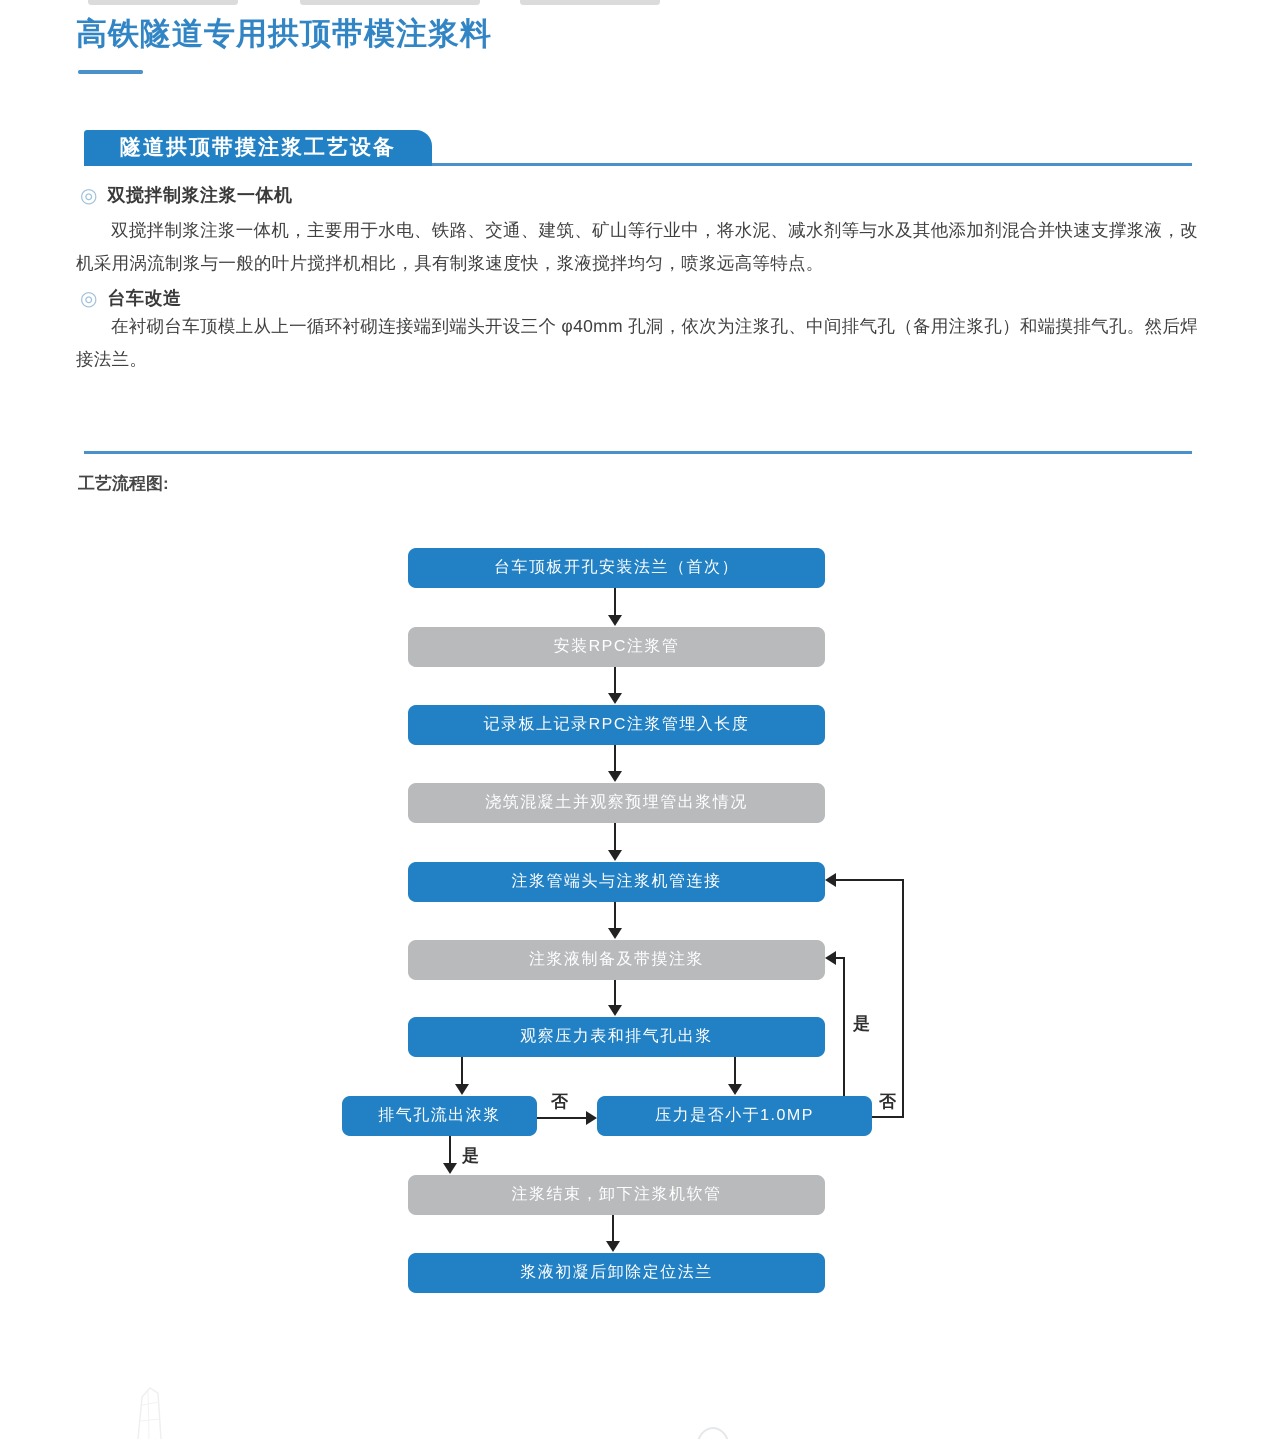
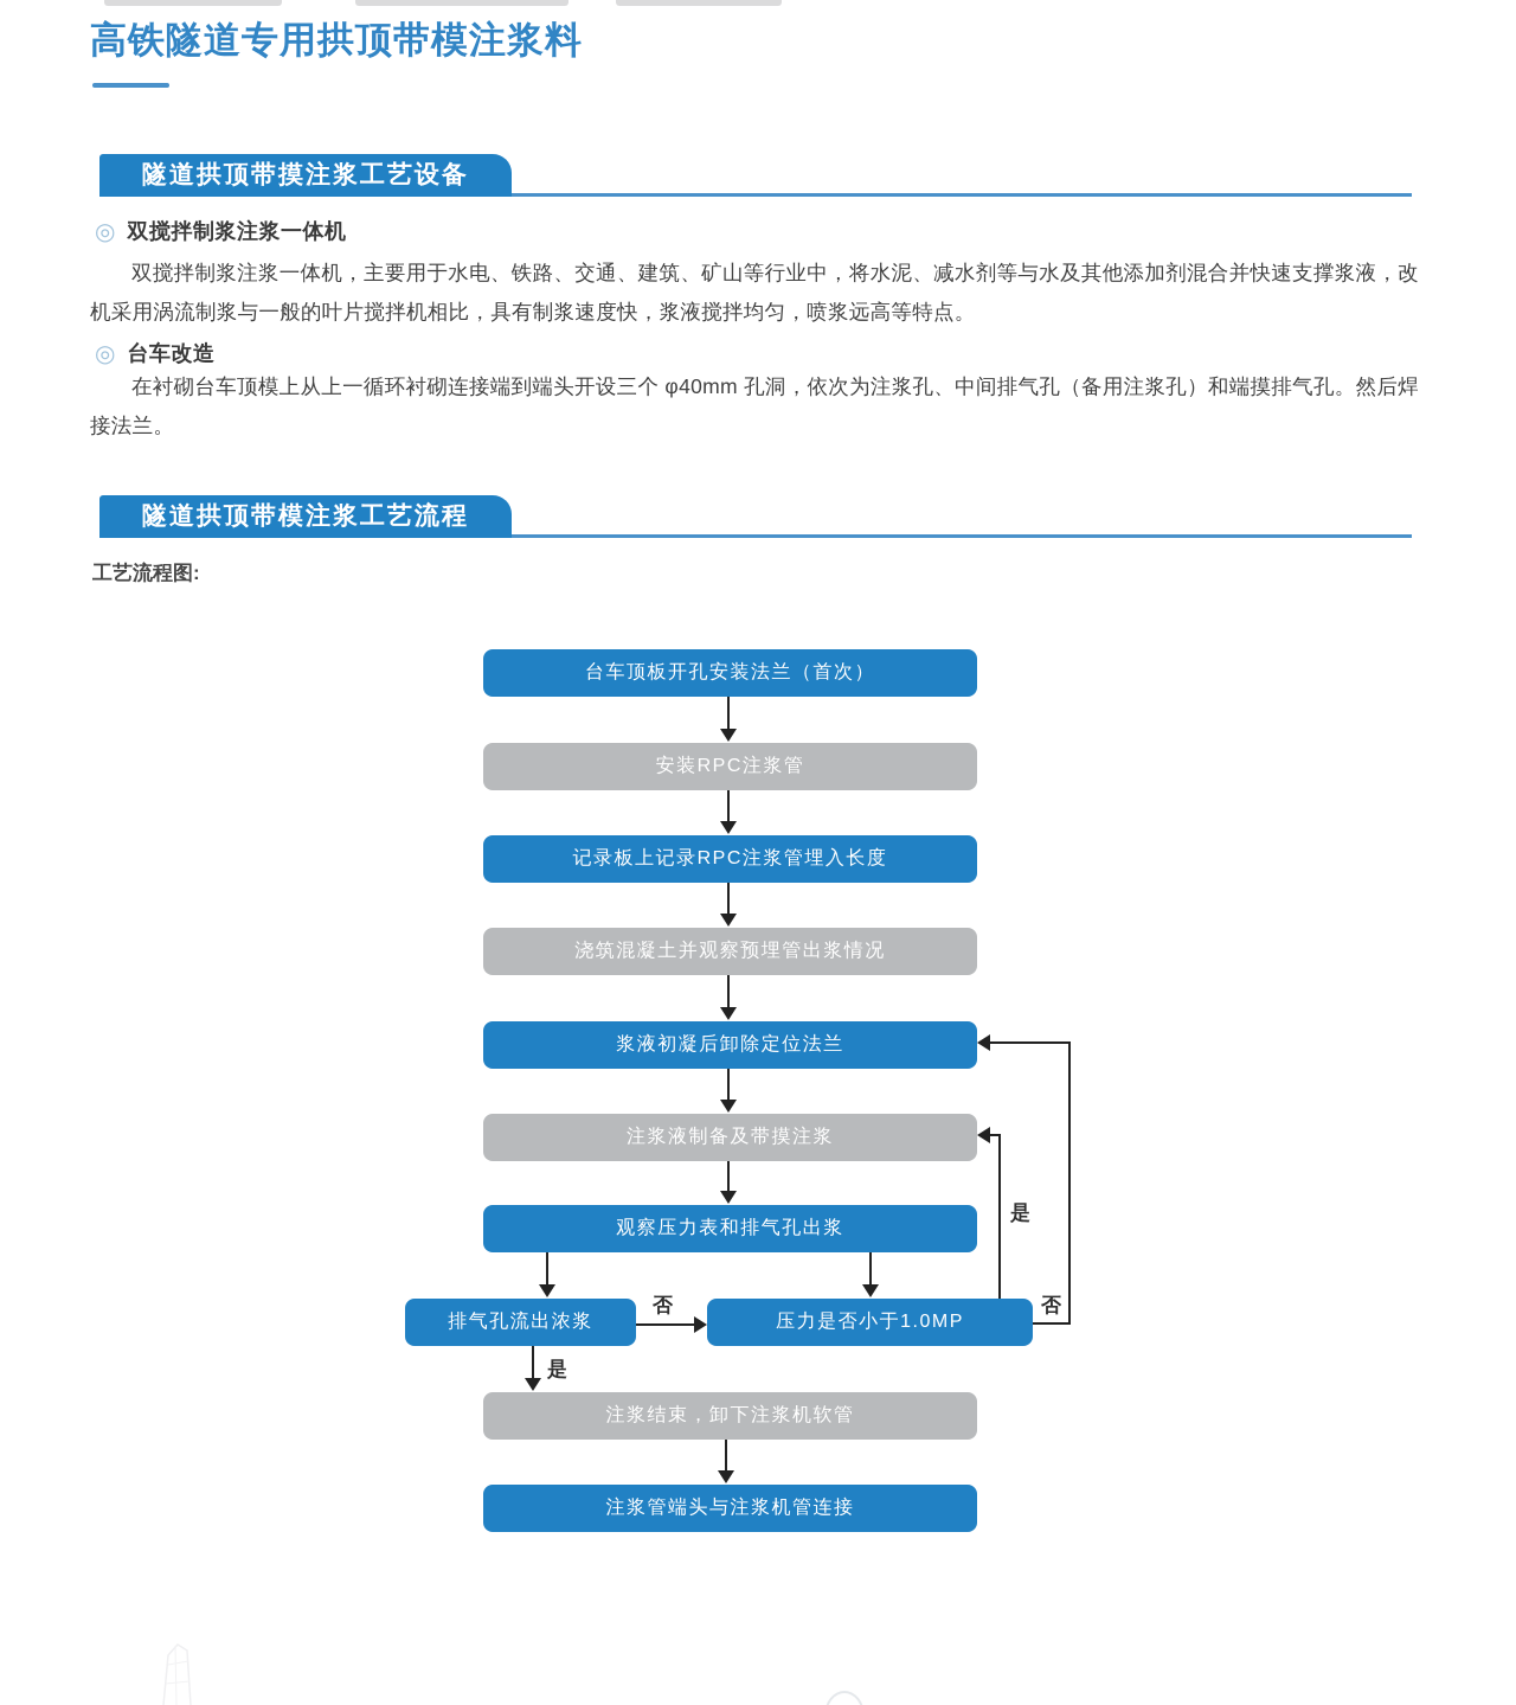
  高铁隧道专用拱顶带模注浆料
  隧道拱顶带摸注浆工艺设备
  ◎
  双搅拌制浆注浆一体机
  双搅拌制浆注浆一体机，主要用于水电、铁路、交通、建筑、矿山等行业中，将水泥、减水剂等与水及其他添加剂混合并快速支撑浆液，改机采用涡流制浆与一般的叶片搅拌机相比，具有制浆速度快，浆液搅拌均匀，喷浆远高等特点。
  ◎
  台车改造
  在衬砌台车顶模上从上一循环衬砌连接端到端头开设三个 φ40mm 孔洞，依次为注浆孔、中间排气孔（备用注浆孔）和端摸排气孔。然后焊接法兰。
+ 隧道拱顶带模注浆工艺流程
  工艺流程图:
  台车顶板开孔安装法兰（首次）
  安装RPC注浆管
  记录板上记录RPC注浆管埋入长度
  浇筑混凝土并观察预埋管出浆情况
- 注浆管端头与注浆机管连接
+ 浆液初凝后卸除定位法兰
  注浆液制备及带摸注浆
  观察压力表和排气孔出浆
  排气孔流出浓浆
  压力是否小于1.0MP
  注浆结束，卸下注浆机软管
- 浆液初凝后卸除定位法兰
+ 注浆管端头与注浆机管连接
  否
  是
  是
  否
